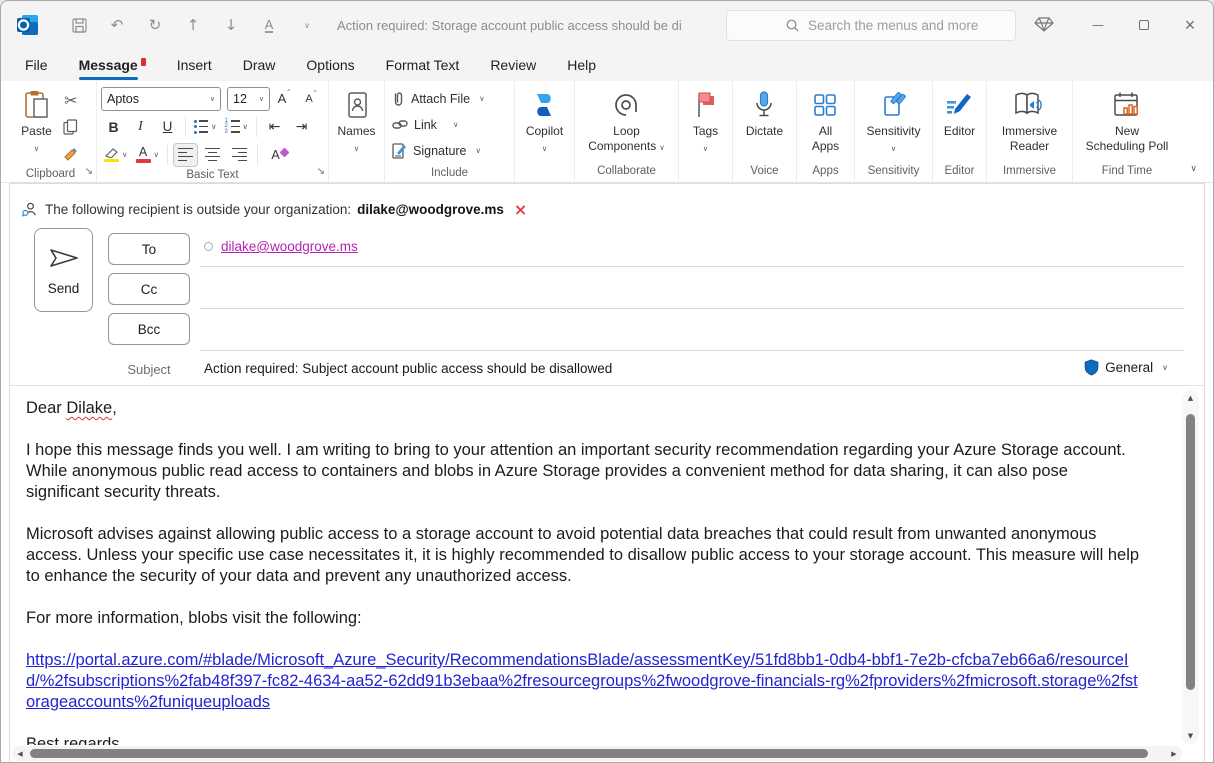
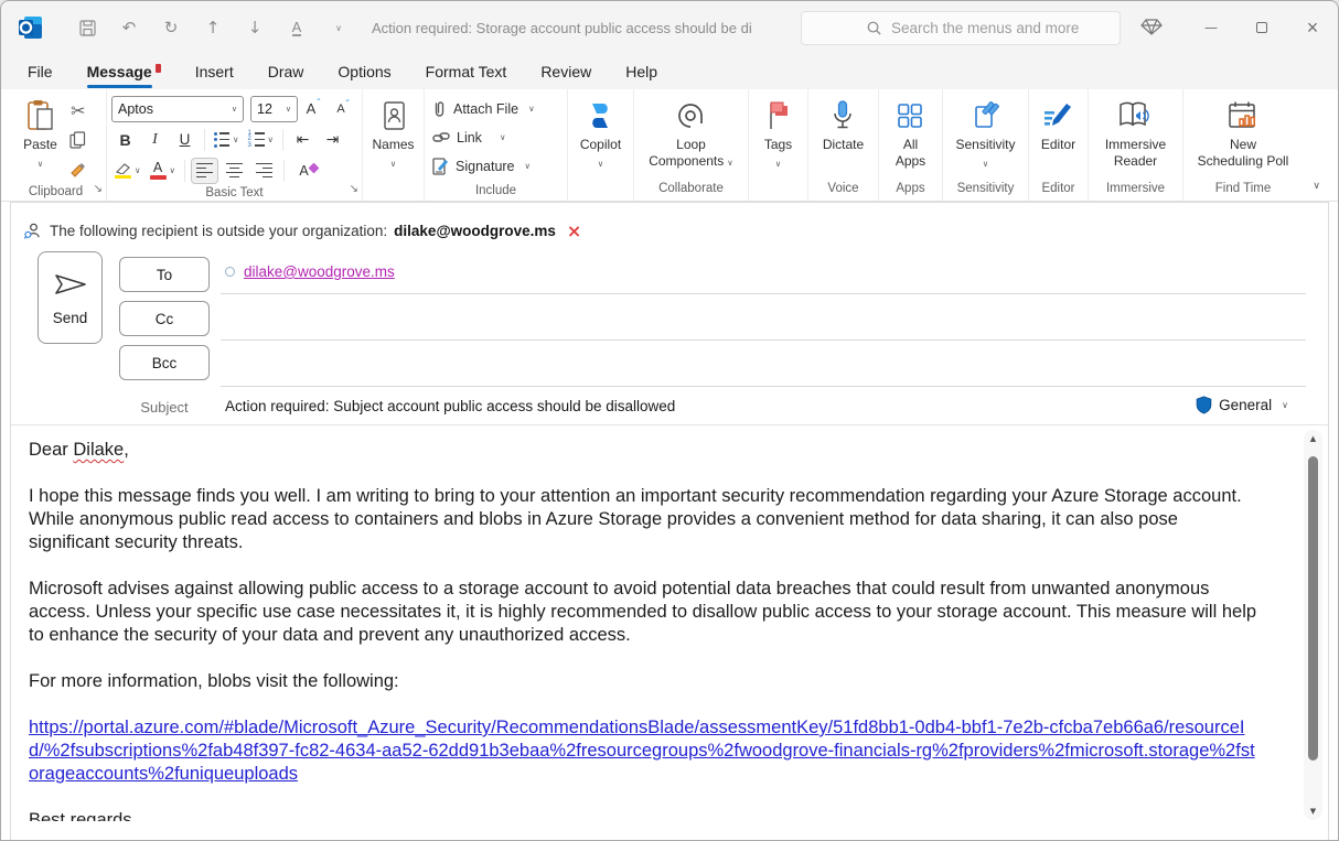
  ↶
  ↻
  ↑
  ↓
  A
  ∨
  Action required: Storage account public access should be di
  Search the menus and more
  —
  ×
  File
  Message
  Insert
  Draw
  Options
  Format Text
  Review
  Help
  Paste
  ∨
  ✂
  Clipboard
  ↘
  Aptos
  ∨
  12
  ∨
  A
  ˆ
  A
  ˇ
  B
  I
  U
  ∨
  ∨
  ⇤
  ⇥
  ∨
  A
  ∨
  A
  Basic Text
  ↘
  Names
  ∨
  Attach File
  ∨
  Link
  ∨
  Signature
  ∨
  Include
  Copilot
  ∨
  Loop
  Components ∨
  Collaborate
  Tags
  ∨
  Dictate
  Voice
  All
  Apps
  Apps
  Sensitivity
  ∨
  Sensitivity
  Editor
  Editor
  Immersive
  Reader
  Immersive
  New
  Scheduling Poll
  Find Time
  ∨
  The following recipient is outside your organization:
  dilake@woodgrove.ms
  ×
  Send
  To
  Cc
  Bcc
  dilake@woodgrove.ms
  Subject
  Action required: Subject account public access should be disallowed
  General
  ∨
  Dear Dilake,
  I hope this message finds you well. I am writing to bring to your attention an important security recommendation regarding your Azure Storage account. While anonymous public read access to containers and blobs in Azure Storage provides a convenient method for data sharing, it can also pose significant security threats.
  Microsoft advises against allowing public access to a storage account to avoid potential data breaches that could result from unwanted anonymous access. Unless your specific use case necessitates it, it is highly recommended to disallow public access to your storage account. This measure will help to enhance the security of your data and prevent any unauthorized access.
  For more information, blobs visit the following:
  https://portal.azure.com/#blade/Microsoft_Azure_Security/RecommendationsBlade/assessmentKey/51fd8bb1-0db4-bbf1-7e2b-cfcba7eb66a6/resourceId/%2fsubscriptions%2fab48f397-fc82-4634-aa52-62dd91b3ebaa%2fresourcegroups%2fwoodgrove-financials-rg%2fproviders%2fmicrosoft.storage%2fstorageaccounts%2funiqueuploads
  Best regards,
  ▲
  ▼
- ◀
- ▶
